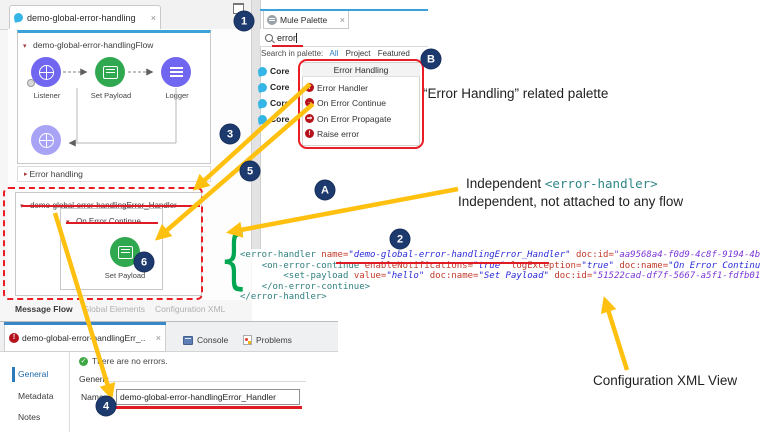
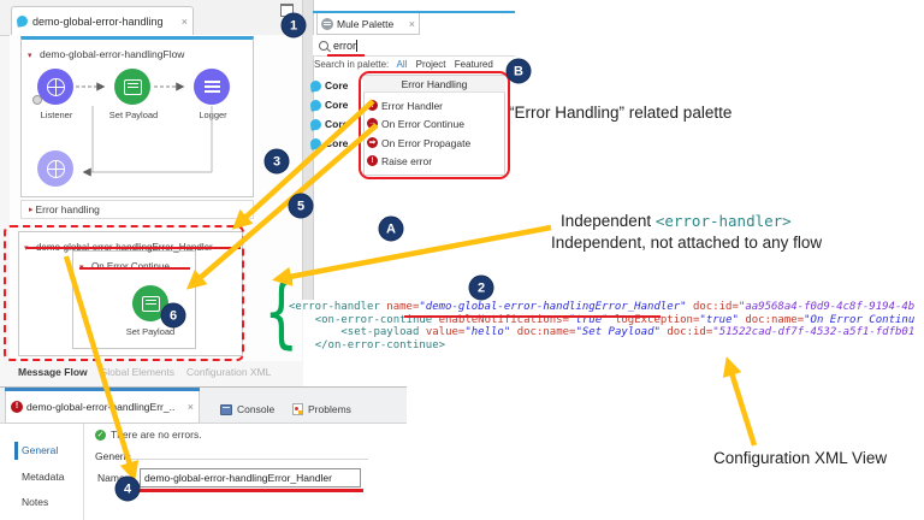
  demo-global-error-handling
  ×
  demo-global-error-handlingFlow
  Listener
  Set Payload
  Loger
  Error handling
  Set Payload
  Message Flow
  lobal Elements
  Configuration XML
  Mule Palette
  ×
  error
  Search in palette: All Project Featured
  Core
  Core
  Cor
  ore
  Error Handling
  Error Handler
  On Error Continue
  On Error Propagate
  Raise error
  “Error Handling” related palette
  Independent <error-handler>
  Independent, not attached to any flow
  Configuration XML View
  {
  <error-handler name="demo-global-error-handlingError_Handler" doc:id="aa9568a4-f0d9-4c8f-9194-4b
  <on-error-continue enableNotifications="true" logException="true" doc:name="On Error Continu
- <set-payload value="hello" doc:name="Set Payload" doc:id="51522cad-df7f-5667-a5f1-fdfb01
+ <set-payload value="hello" doc:name="Set Payload" doc:id="51522cad-df7f-4532-a5f1-fdfb01
  </on-error-continue>
- </error-handler>
  demo-global-errorandlingErr_..
  ×
  Console
  Problems
  General
  Metadata
  Notes
  Tere are no errors.
  Gener
  demo-global-error-handlingError_Handler
  1
  B
  3
  5
  A
  2
  6
  4
